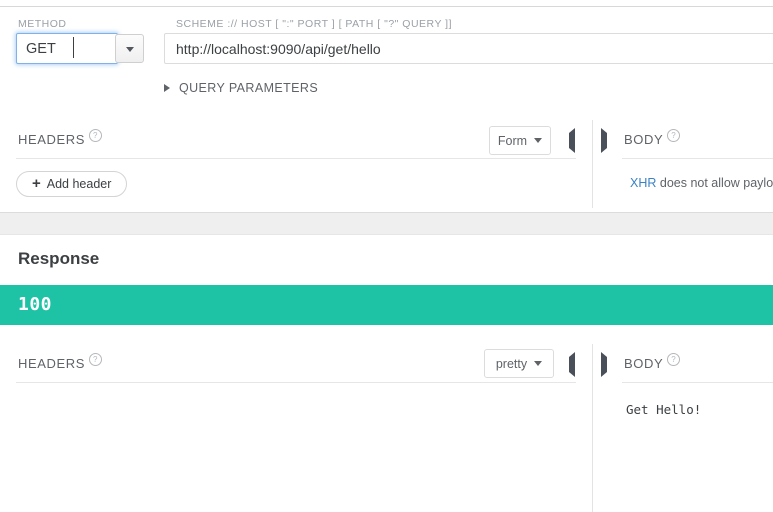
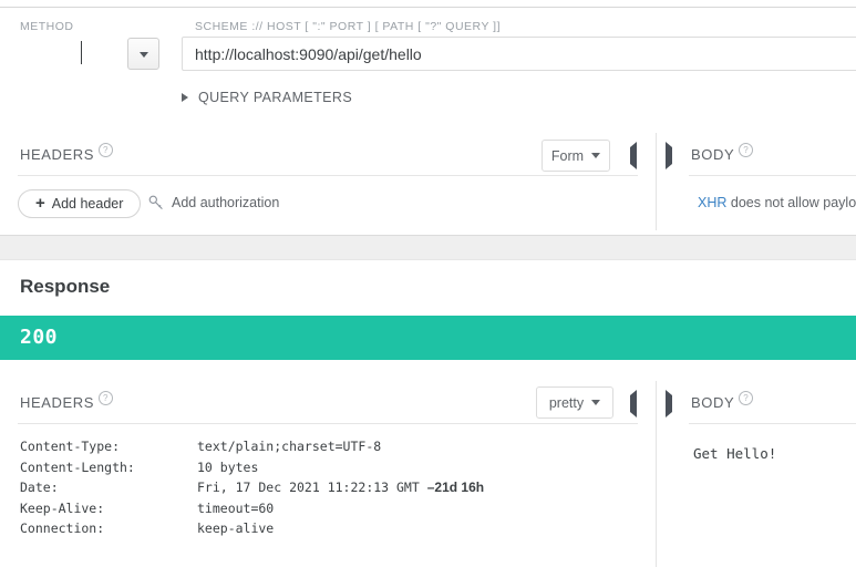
  METHOD
  SCHEME :// HOST [ ":" PORT ] [ PATH [ "?" QUERY ]]
- GET
  http://localhost:9090/api/get/hello
  QUERY PARAMETERS
  HEADERS ?
  Form
  +
  Add header
+ Add authorization
  BODY ?
  XHR does not allow paylo
  Response
- 100
+ 200
  HEADERS ?
  pretty
+ Content-Type:	text/plain;charset=UTF-8
+ Content-Length:	10 bytes
+ Date:	Fri, 17 Dec 2021 11:22:13 GMT –21d 16h
+ Keep-Alive:	timeout=60
+ Connection:	keep-alive
  BODY ?
  Get Hello!
